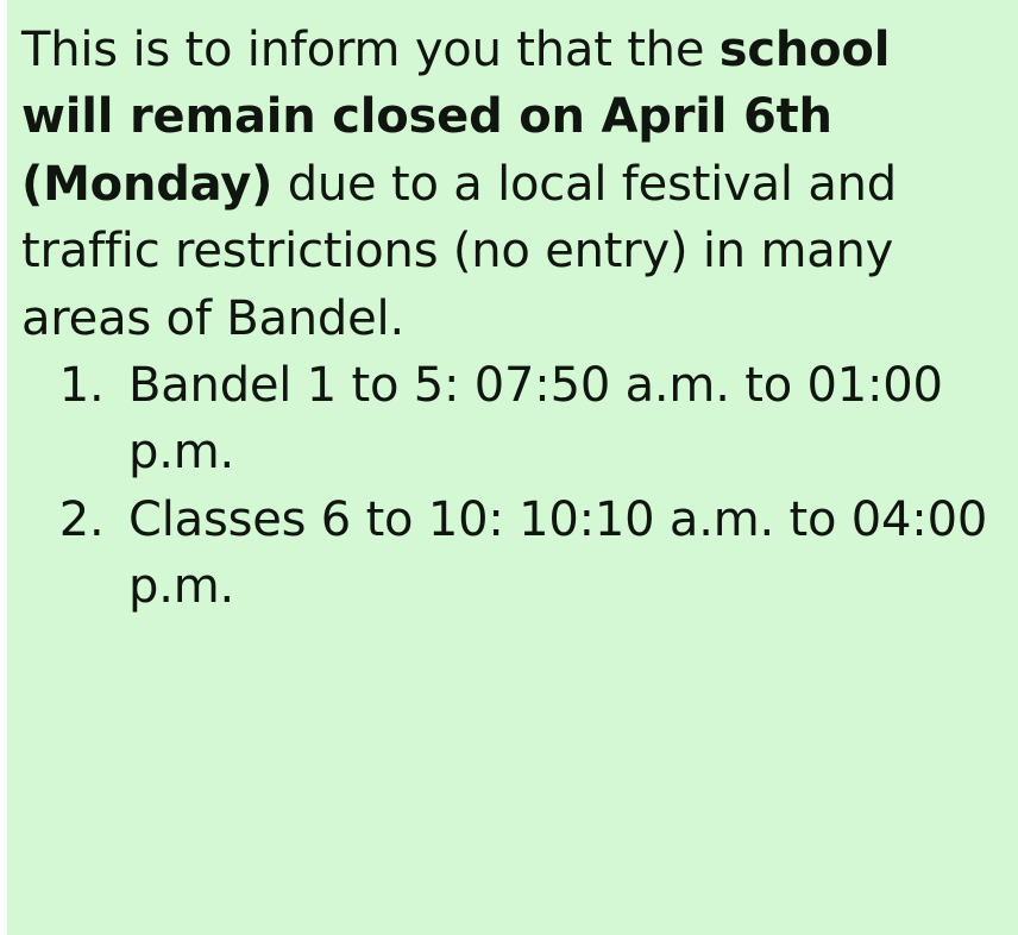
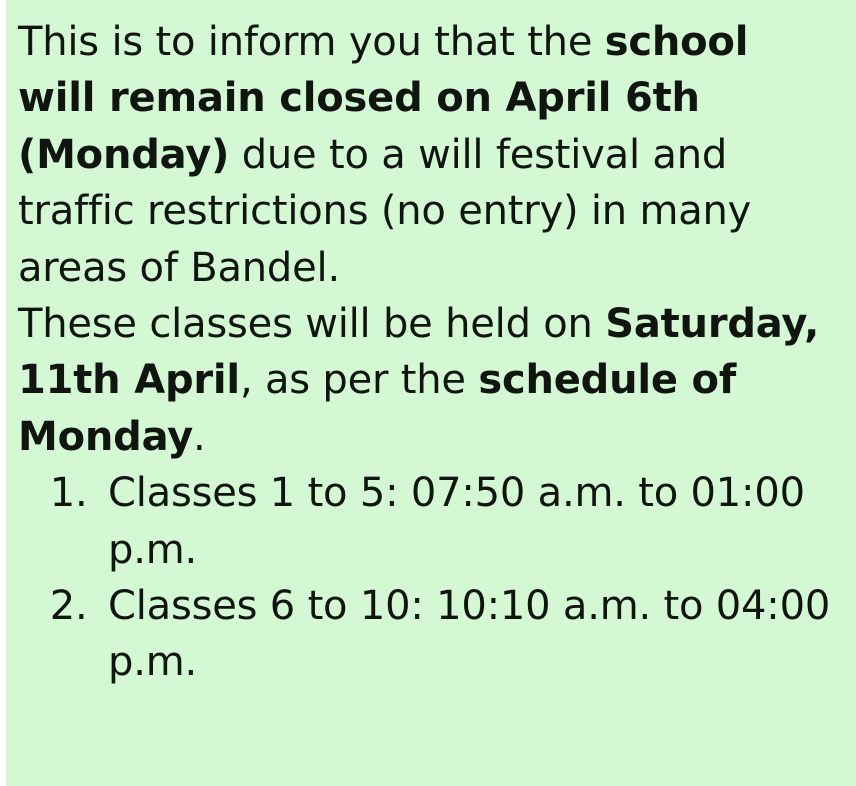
- This is to inform you that the school will remain closed on April 6th (Monday) due to a local festival and traffic restrictions (no entry) in many areas of Bandel.
+ This is to inform you that the school will remain closed on April 6th (Monday) due to a will festival and traffic restrictions (no entry) in many areas of Bandel.
+ These classes will be held on Saturday, 11th April, as per the schedule of Monday.
- Bandel 1 to 5: 07:50 a.m. to 01:00 p.m.
+ Classes 1 to 5: 07:50 a.m. to 01:00 p.m.
  Classes 6 to 10: 10:10 a.m. to 04:00 p.m.
